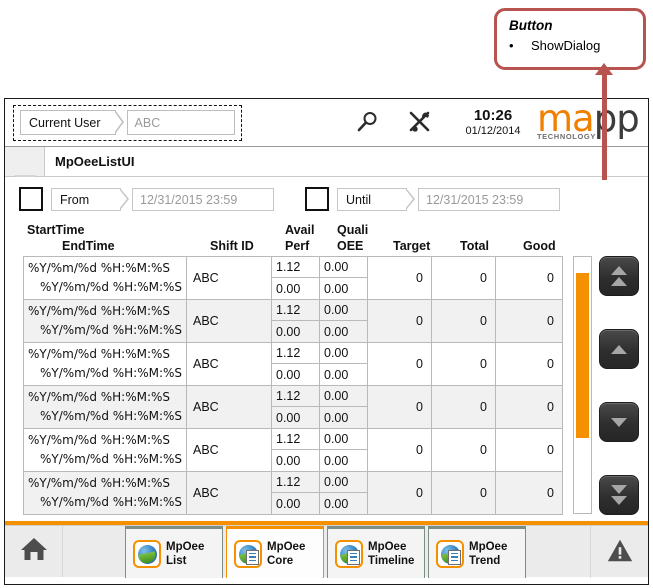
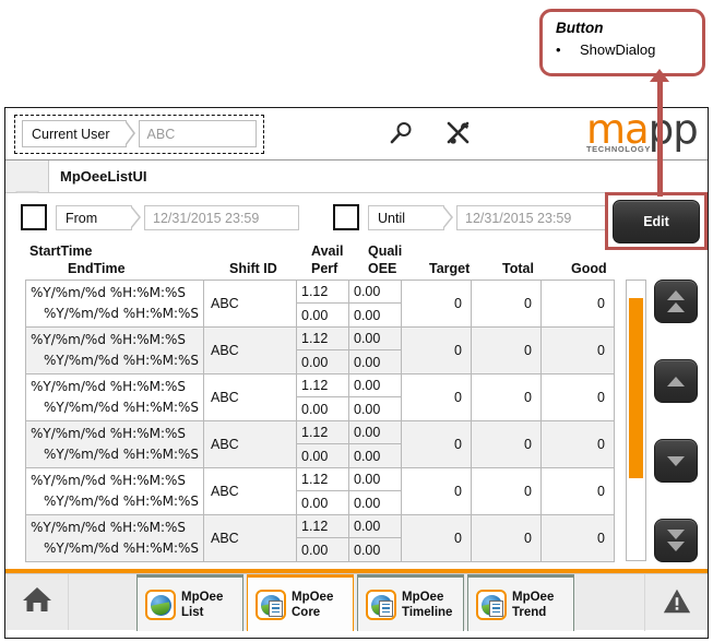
  Button
  •
  ShowDialog
  Current User
  ABC
- 10:26
- 01/12/2014
  ma p
  TECHNOLOGY
  MpOeeListUI
  From
  12/31/2015 23:59
  Until
  12/31/2015 23:59
+ Edit
  StartTime
  EndTime
  Shift ID
  Avail
  Perf
  Quali
  OEE
  Target
  Total
  Good
  %Y/%m/%d %H:%M:%S
  %Y/%m/%d %H:%M:%S
  ABC
  1.12
  0.00
  0.00
  0.00
  0
  0
  0
  %Y/%m/%d %H:%M:%S
  %Y/%m/%d %H:%M:%S
  ABC
  1.12
  0.00
  0.00
  0.00
  0
  0
  0
  %Y/%m/%d %H:%M:%S
  %Y/%m/%d %H:%M:%S
  ABC
  1.12
  0.00
  0.00
  0.00
  0
  0
  0
  %Y/%m/%d %H:%M:%S
  %Y/%m/%d %H:%M:%S
  ABC
  1.12
  0.00
  0.00
  0.00
  0
  0
  0
  %Y/%m/%d %H:%M:%S
  %Y/%m/%d %H:%M:%S
  ABC
  1.12
  0.00
  0.00
  0.00
  0
  0
  0
  %Y/%m/%d %H:%M:%S
  %Y/%m/%d %H:%M:%S
  ABC
  1.12
  0.00
  0.00
  0.00
  0
  0
  0
  MpOee
  List
  MpOee
  Core
  MpOee
  Timeline
  MpOee
  Trend
